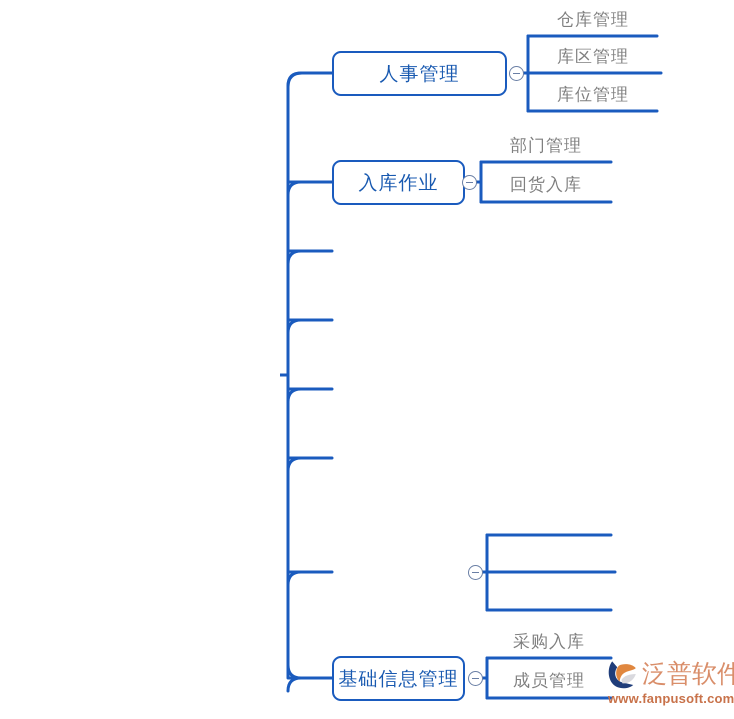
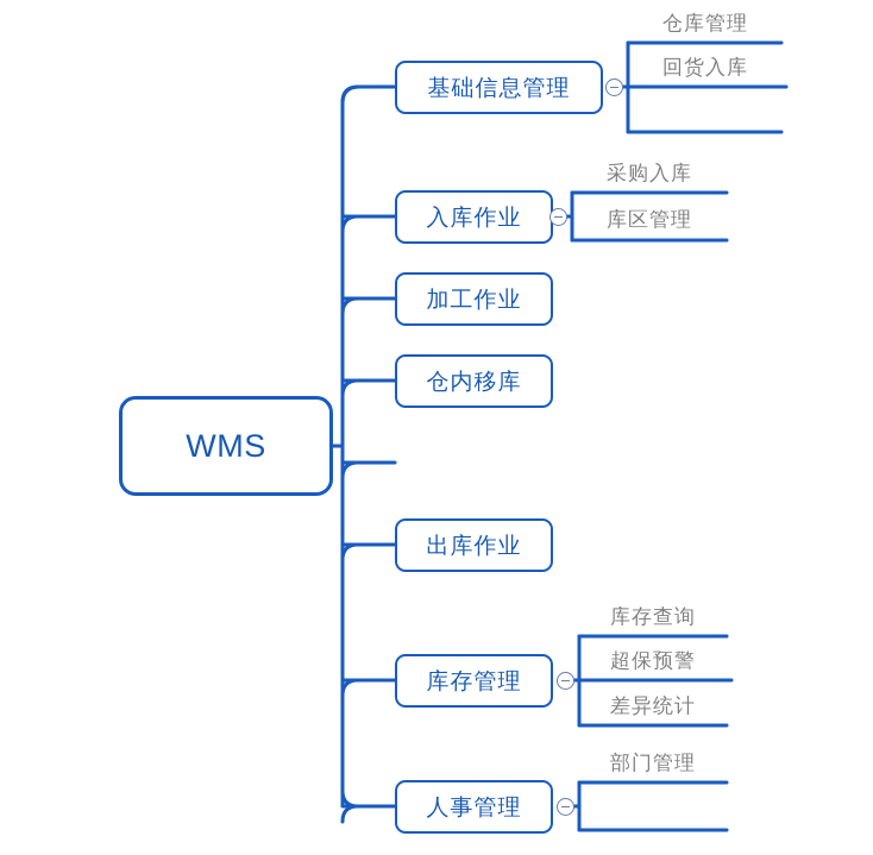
+ WMS
- 人事管理
+ 基础信息管理
  入库作业
+ 加工作业
+ 仓内移库
+ 出库作业
+ 库存管理
- 基础信息管理
+ 人事管理
  仓库管理
- 库区管理
+ 回货入库
- 库位管理
- 部门管理
+ 采购入库
- 回货入库
+ 库区管理
+ 库存查询
+ 超保预警
+ 差异统计
- 采购入库
+ 部门管理
- 成员管理
- 泛普软件
- www.fanpusoft.com
